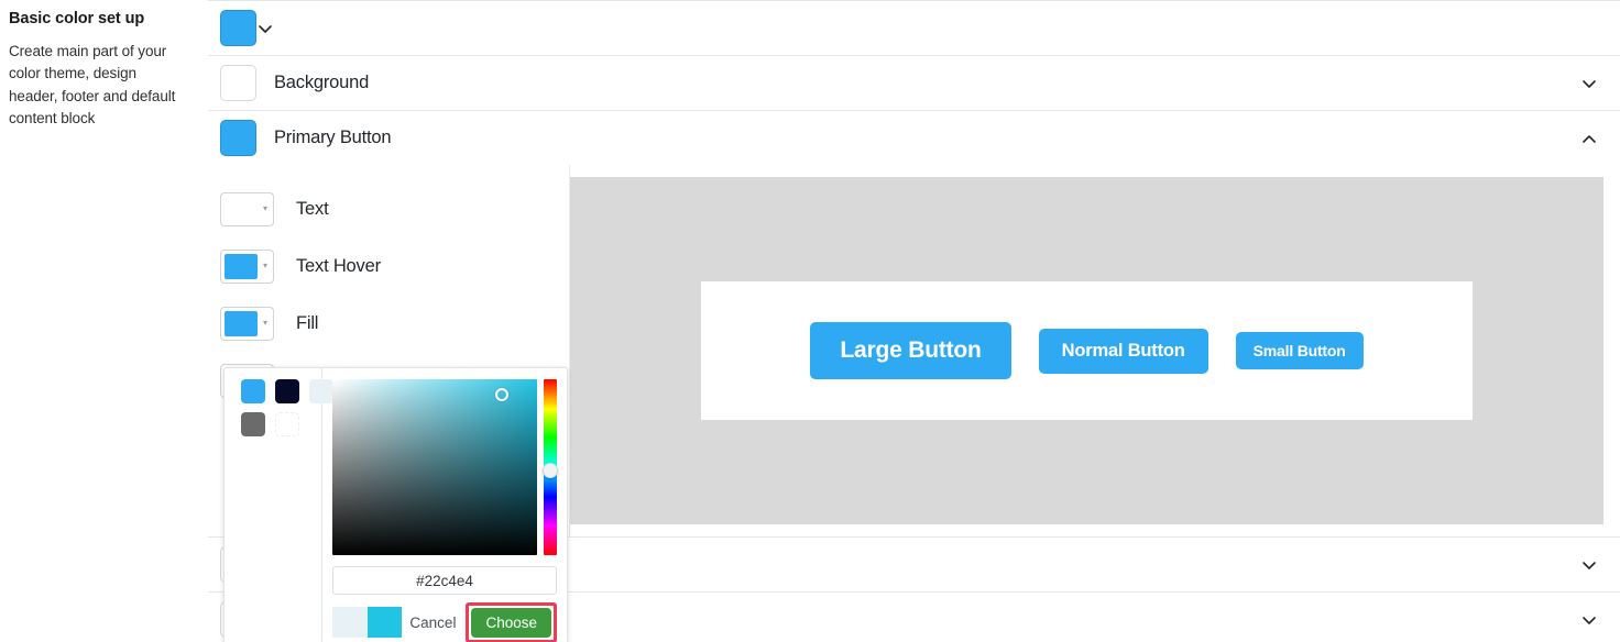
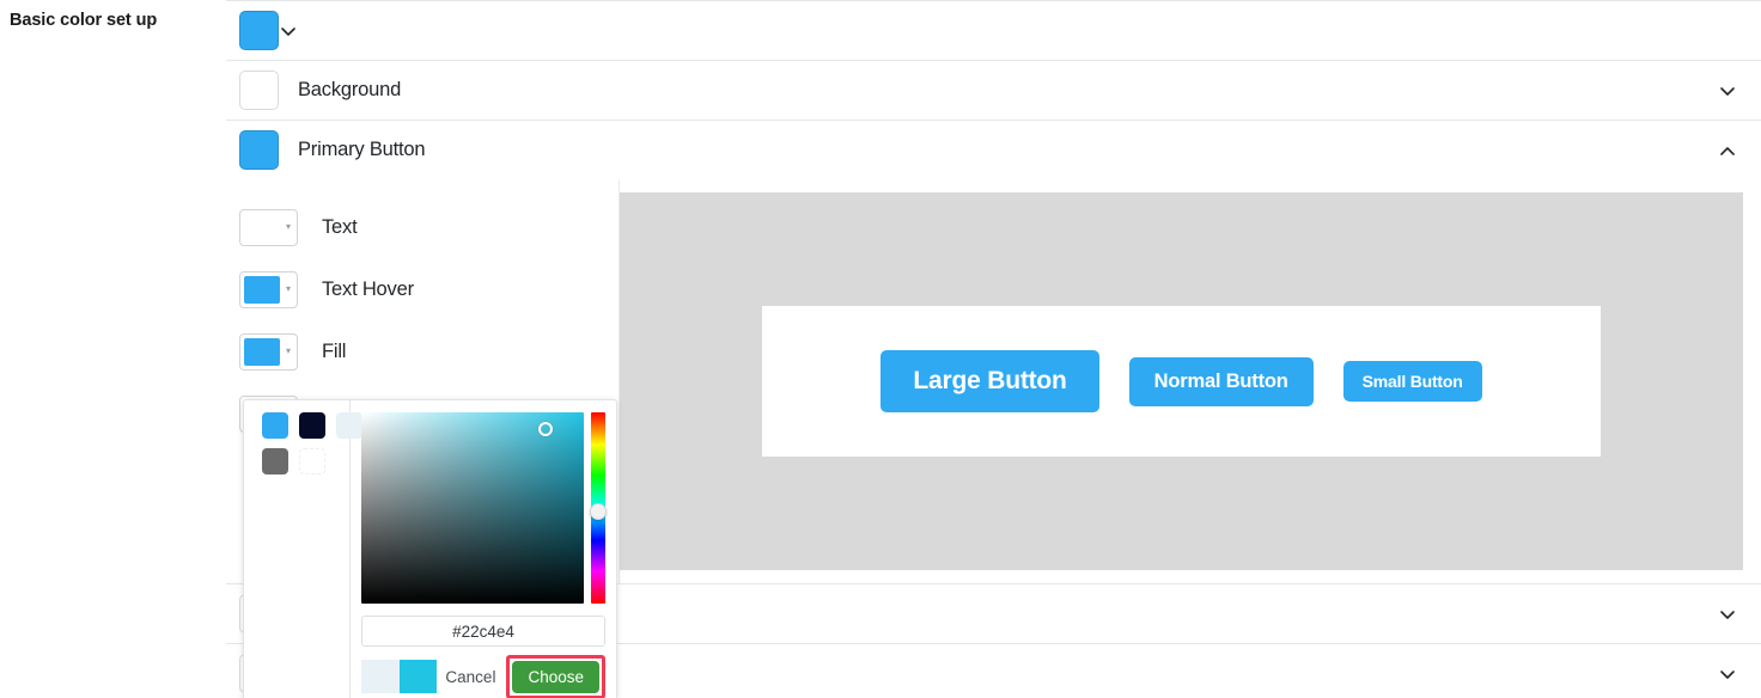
  Basic color set up
- Create main part of your color theme, design header, footer and default content block
  Background
  Primary Button
  ▾
  Text
  ▾
  Text Hover
  ▾
  Fill
  Large Button
  Normal Button
  Small Button
  #22c4e4
  Cancel
  Choose
